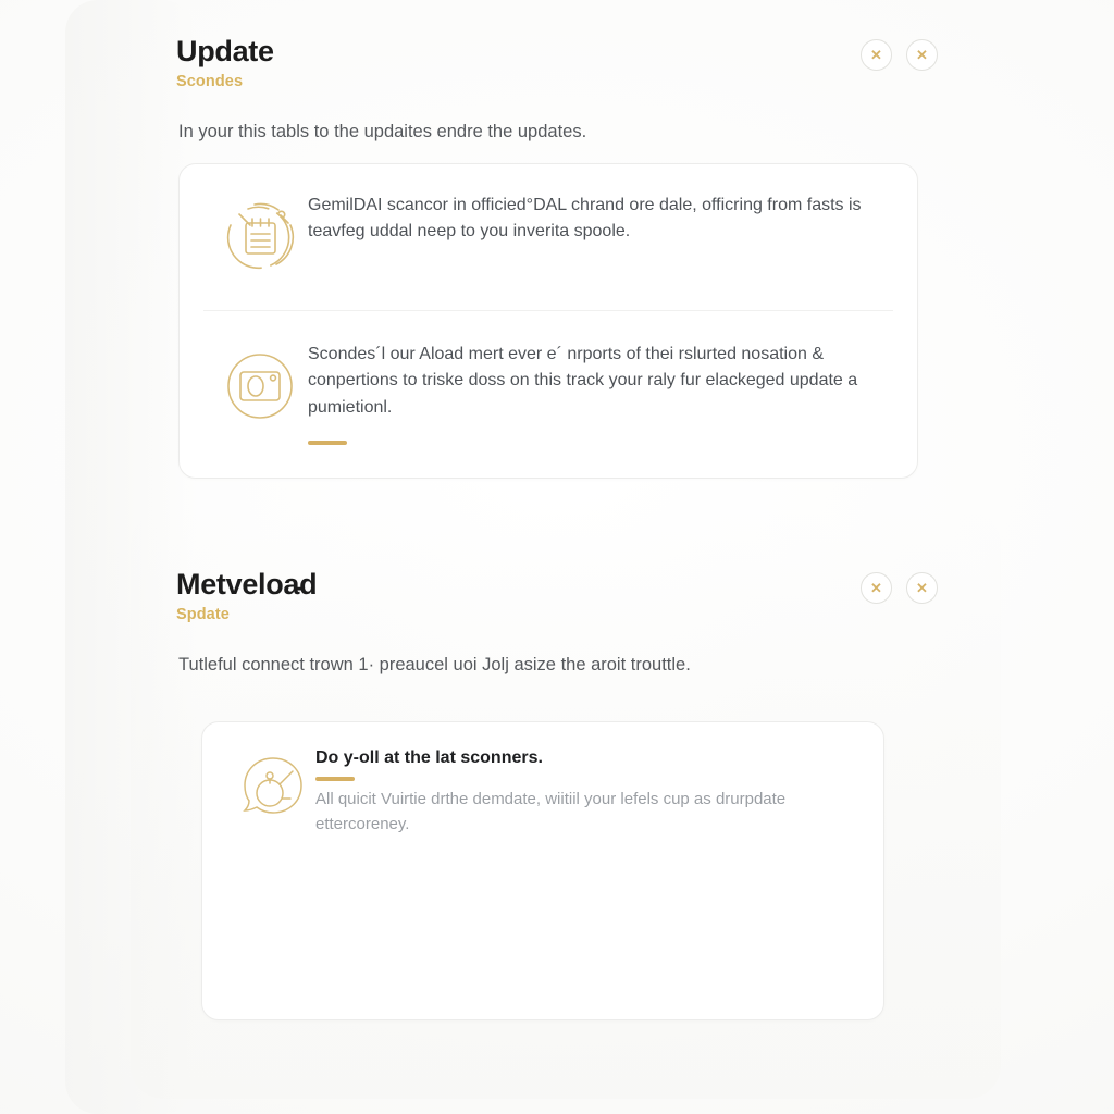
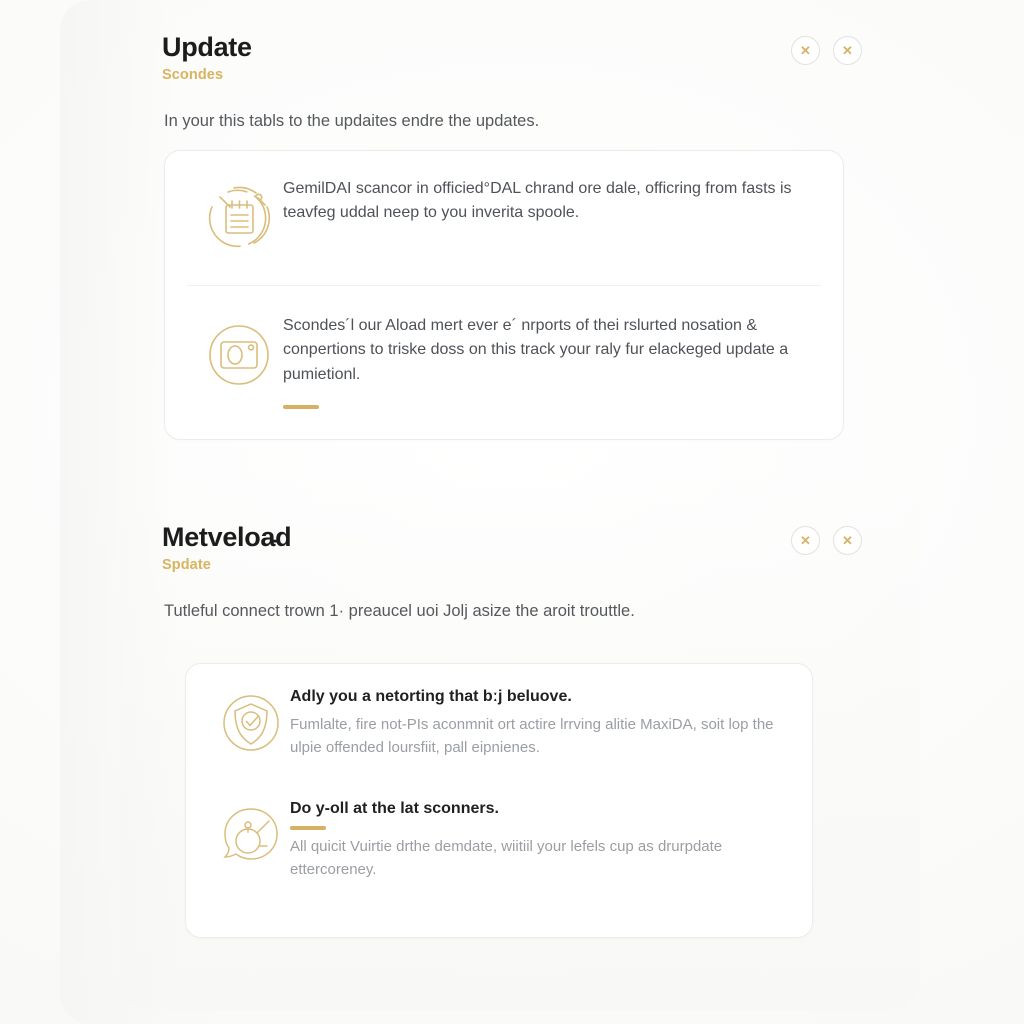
  Update
  Scondes
  ✕
  ✕
  In your this tabls to the updaites endre the updates.
  GemilDAI scancor in officied°DAL chrand ore dale, officring from fasts is teavfeg uddal neep to you inverita spoole.
  Scondes´l our Aload mert ever e´ nrports of thei rslurted nosation & conpertions to triske doss on this track your raly fur elackeged update a pumietionl.
  Metveloa̵d
  Spdate
  ✕
  ✕
  Tutleful connect trown 1· preaucel uoi Jolj asize the aroit trouttle.
+ Adly you a netorting that bːj beluove.
+ Fumlalte, fire not-PIs aconmnit ort actire lrrving alitie MaxiDA, soit lop the ulpie offended loursfiit, pall eipnienes.
  Do y-oll at the lat sconners.
  All quicit Vuirtie drthe demdate, wiitiil your lefels cup as drurpdate ettercoreney.
